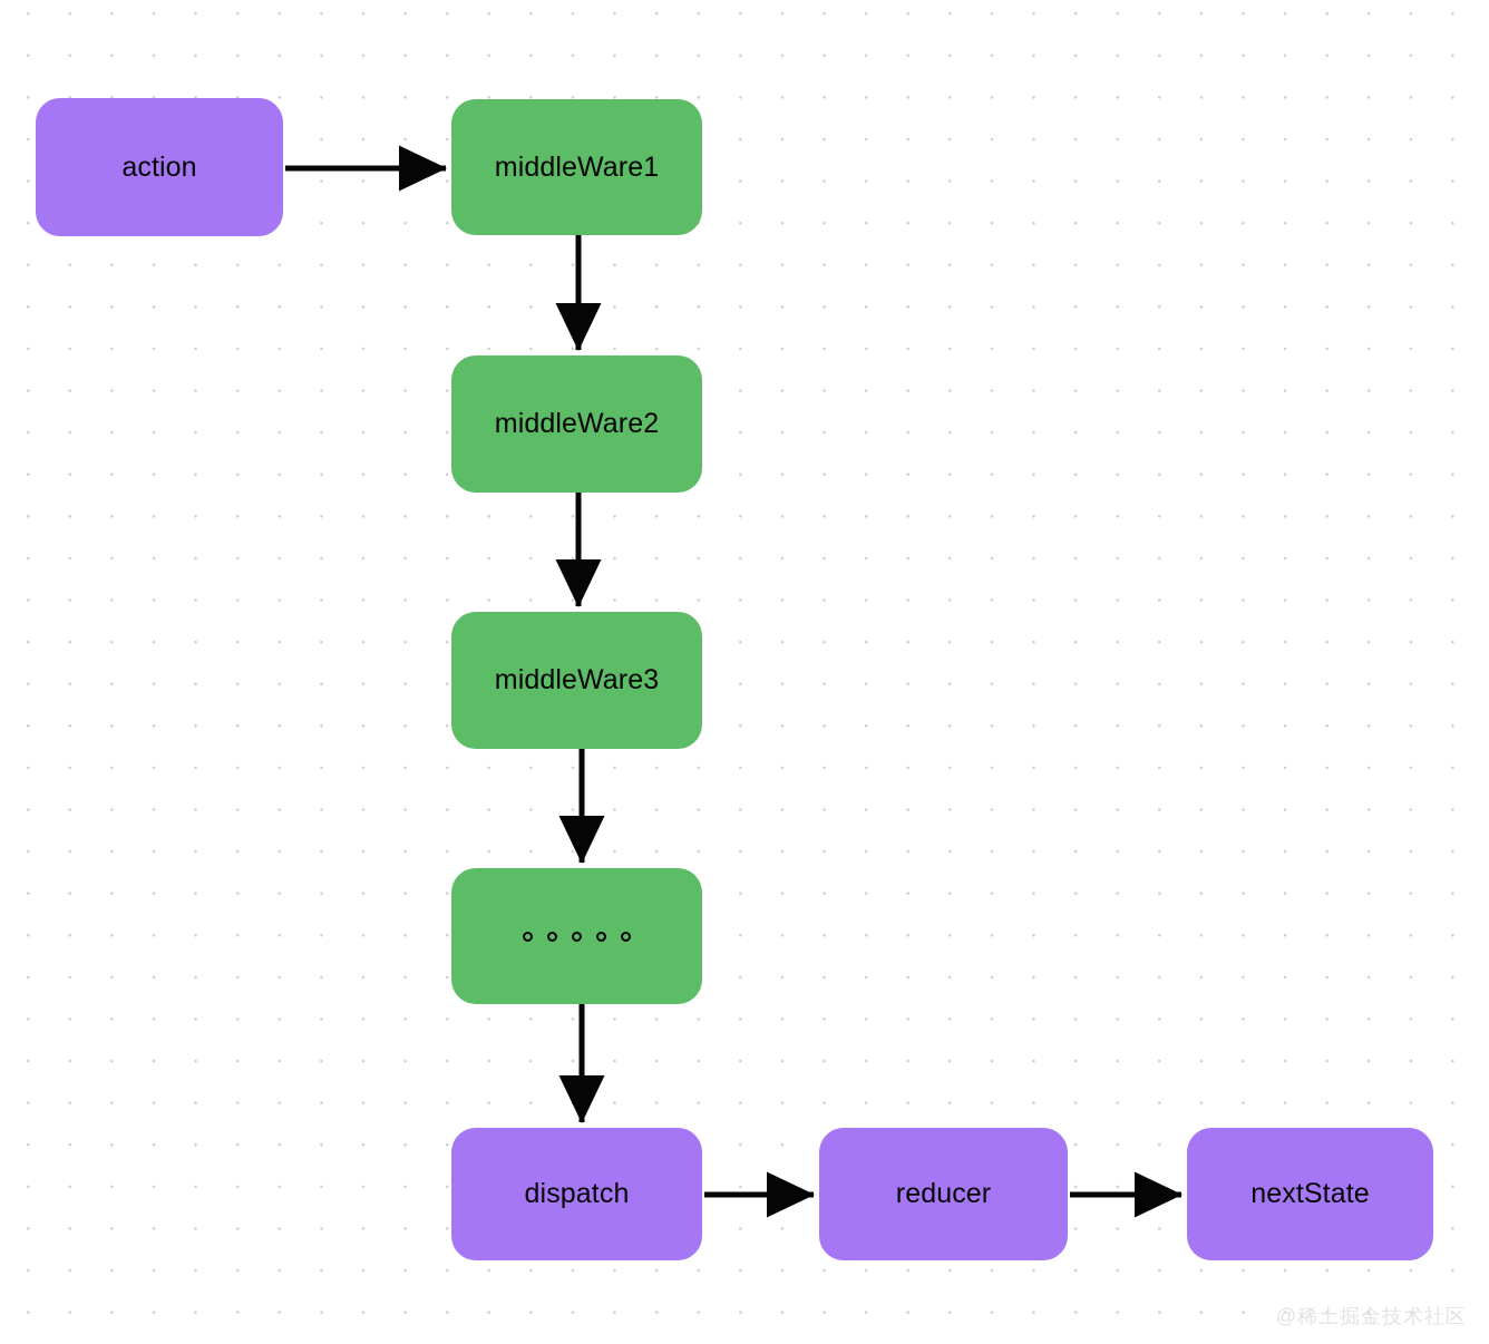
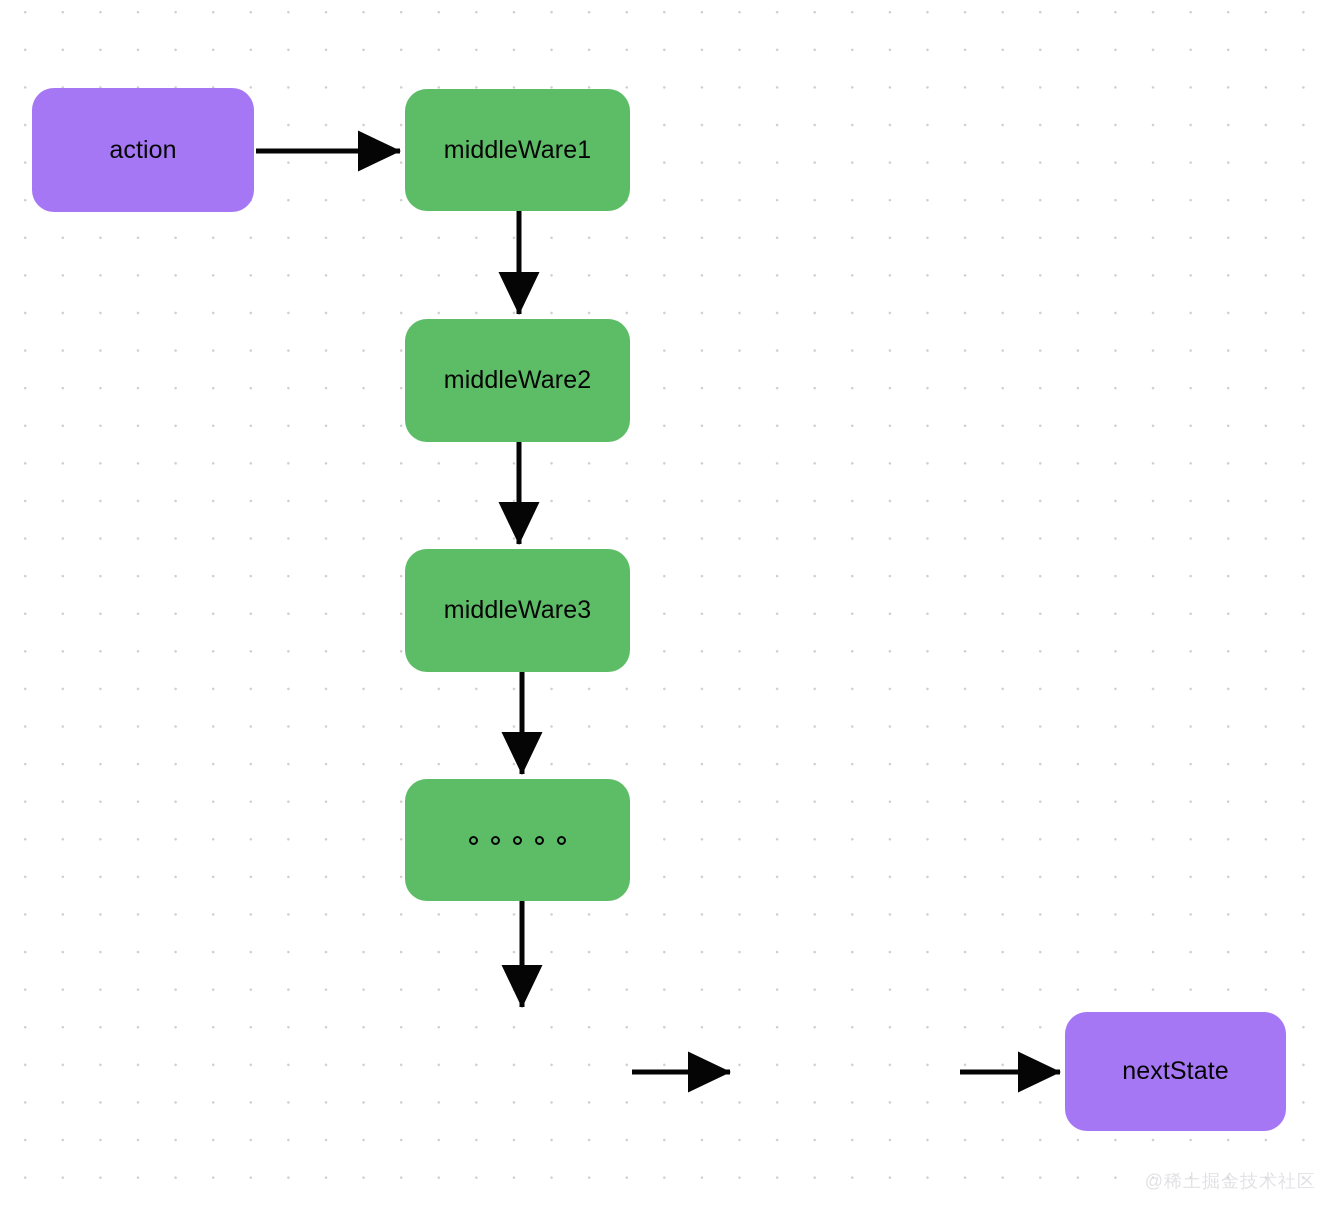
  action
  middleWare1
  middleWare2
  middleWare3
- dispatch
- reducer
  nextState
  @稀土掘金技术社区
